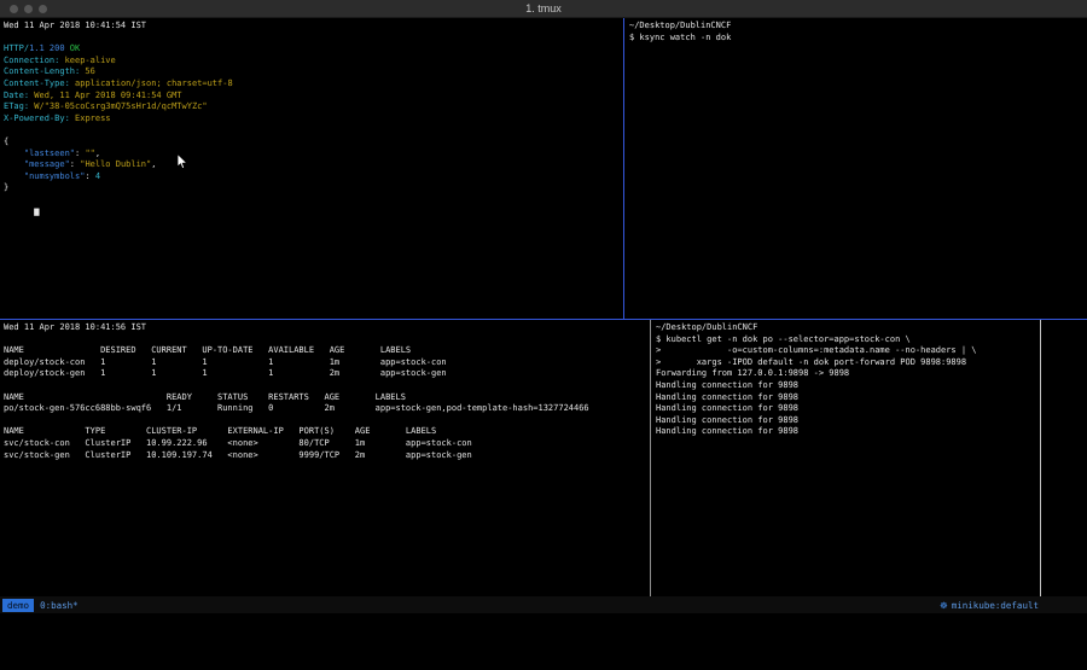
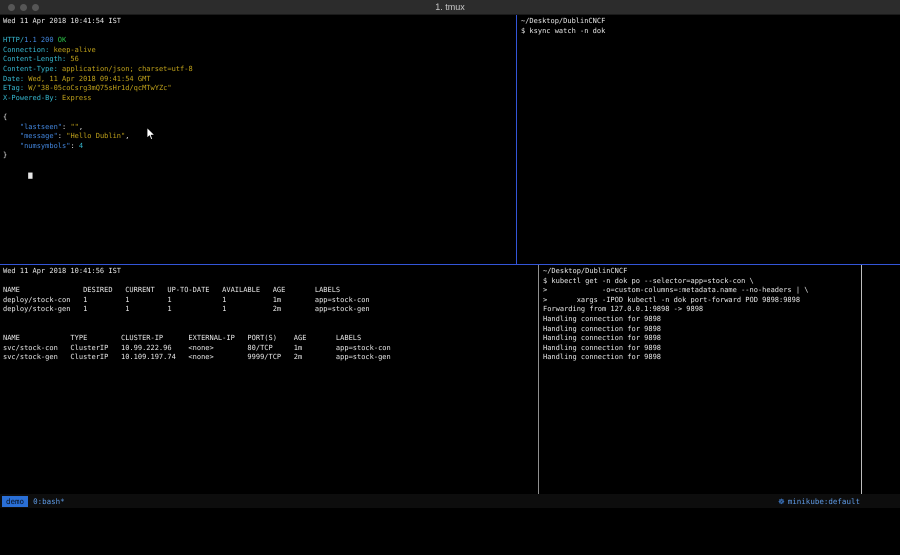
  1. tmux
  Wed 11 Apr 2018 10:41:54 IST
  HTTP/1.1 200 OK
  Connection: keep-alive
  Content-Length: 56
  Content-Type: application/json; charset=utf-8
  Date: Wed, 11 Apr 2018 09:41:54 GMT
  ETag: W/"38-05coCsrg3mQ75sHr1d/qcMTwYZc"
  X-Powered-By: Express
  {
  "lastseen": "",
  "message": "Hello Dublin",
  "numsymbols": 4
  }
  ▆
  ~/Desktop/DublinCNCF
  $ ksync watch -n dok
  Wed 11 Apr 2018 10:41:56 IST
  NAME DESIRED CURRENT UP-TO-DATE AVAILABLE AGE LABELS
  deploy/stock-con 1 1 1 1 1m app=stock-con
  deploy/stock-gen 1 1 1 1 2m app=stock-gen
- NAME READY STATUS RESTARTS AGE LABELS
- po/stock-gen-576cc688bb-swqf6 1/1 Running 0 2m app=stock-gen,pod-template-hash=1327724466
  NAME TYPE CLUSTER-IP EXTERNAL-IP PORT(S) AGE LABELS
  svc/stock-con ClusterIP 10.99.222.96 <none> 80/TCP 1m app=stock-con
  svc/stock-gen ClusterIP 10.109.197.74 <none> 9999/TCP 2m app=stock-gen
  ~/Desktop/DublinCNCF
  $ kubectl get -n dok po --selector=app=stock-con \
  > -o=custom-columns=:metadata.name --no-headers | \
- > xargs -IPOD default -n dok port-forward POD 9898:9898
+ > xargs -IPOD kubectl -n dok port-forward POD 9898:9898
  Forwarding from 127.0.0.1:9898 -> 9898
  Handling connection for 9898
  Handling connection for 9898
  Handling connection for 9898
  Handling connection for 9898
  Handling connection for 9898
  demo
  0:bash*
  ☸
  minikube:default
